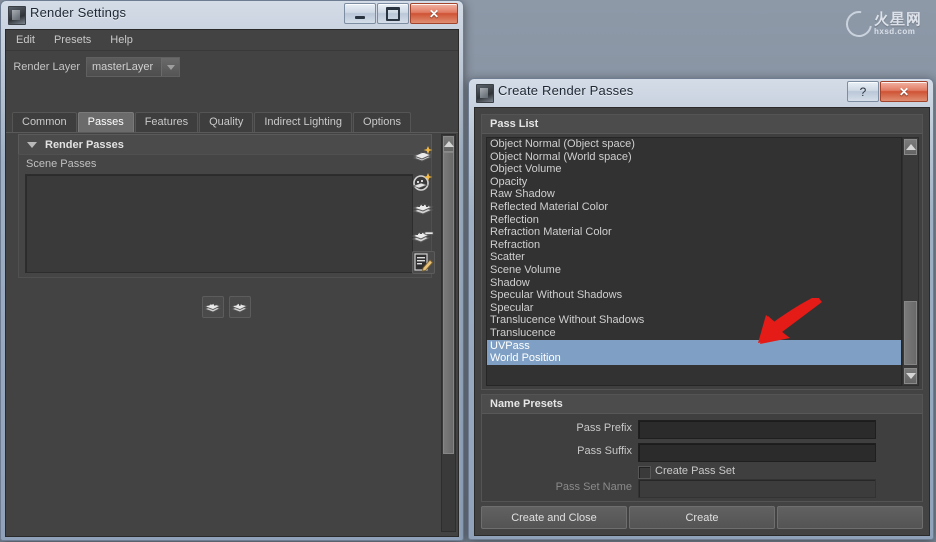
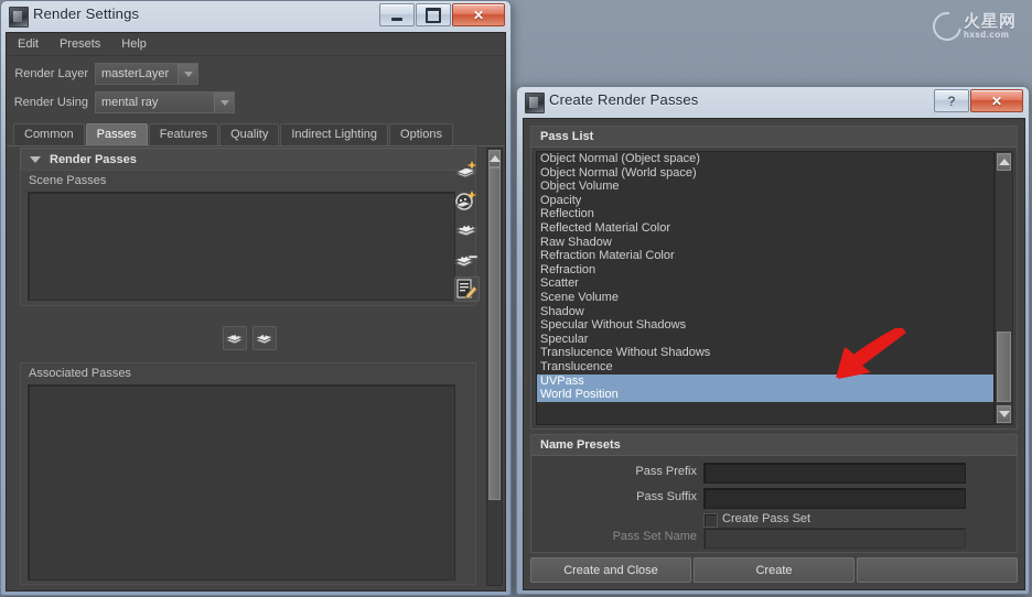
  火星网
  hxsd.com
  Render Settings
  ✕
  Edit
  Presets
  Help
  Render Layer
  masterLayer
+ Render Using
+ mental ray
  Common
  Passes
  Features
  Quality
  Indirect Lighting
  Options
  Render Passes
  Scene Passes
+ Associated Passes
  Create Render Passes
  ?
  ✕
  Pass List
  Object Normal (Object space)
  Object Normal (World space)
  Object Volume
  Opacity
- Raw Shadow
+ Reflection
  Reflected Material Color
- Reflection
+ Raw Shadow
  Refraction Material Color
  Refraction
  Scatter
  Scene Volume
  Shadow
  Specular Without Shadows
  Specular
  Translucence Without Shadows
  Translucence
  UVPass
  World Position
  Name Presets
  Pass Prefix
  Pass Suffix
  Create Pass Set
  Pass Set Name
  Create and Close
  Create
